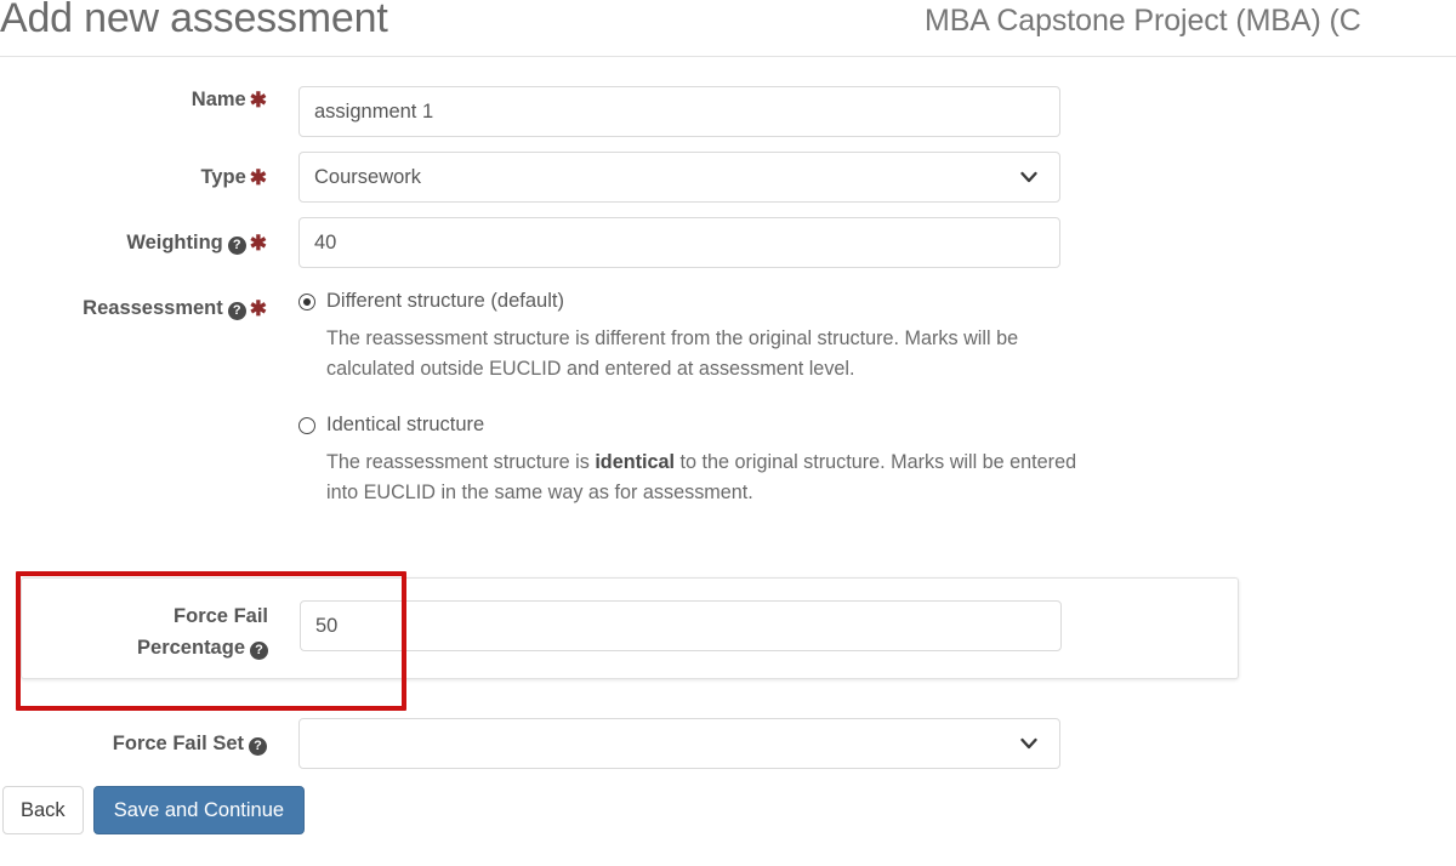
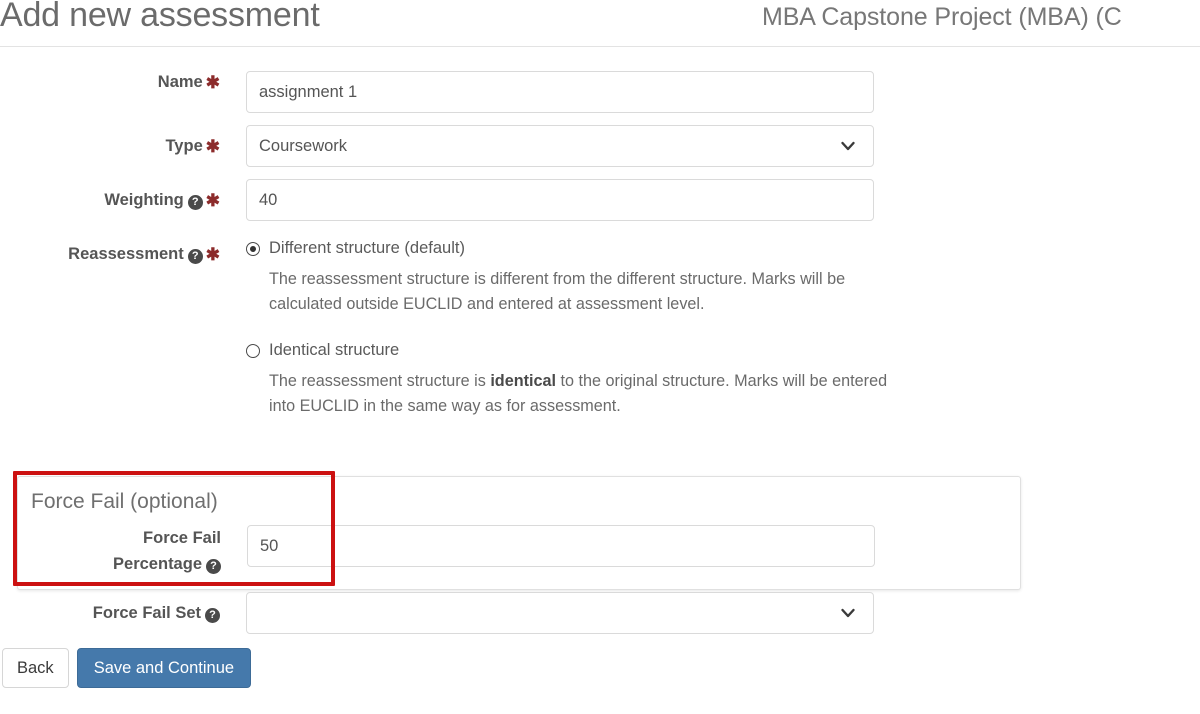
  Add new assessment
  MBA Capstone Project (MBA) (C
  Name ✱
  assignment 1
  Type ✱
  Coursework
  Weighting ? ✱
  40
  Reassessment ? ✱
  Different structure (default)
- The reassessment structure is different from the original structure. Marks will be calculated outside EUCLID and entered at assessment level.
+ The reassessment structure is different from the different structure. Marks will be calculated outside EUCLID and entered at assessment level.
  Identical structure
  The reassessment structure is identical to the original structure. Marks will be entered into EUCLID in the same way as for assessment.
+ Force Fail (optional)
  Force Fail
  Percentage ?
  50
  Force Fail Set ?
  Back
  Save and Continue
